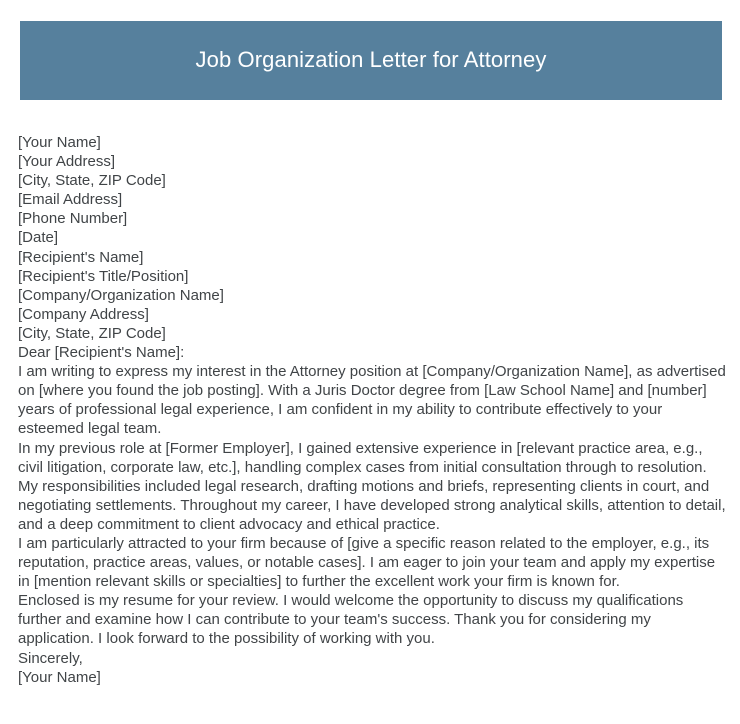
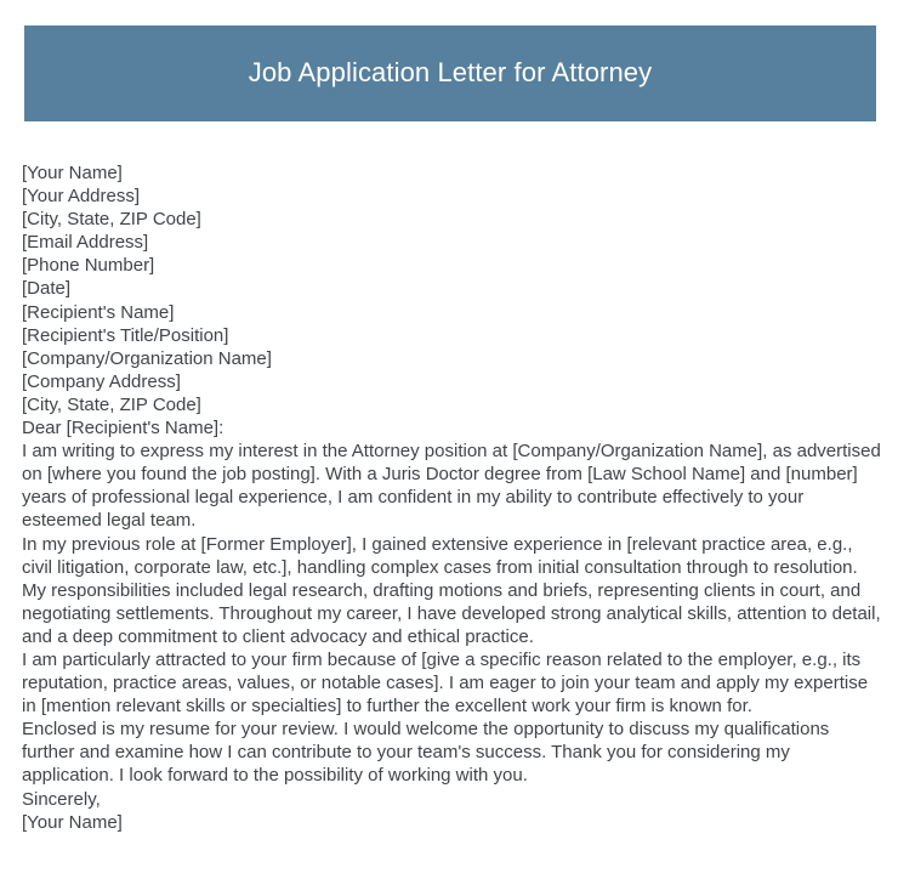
- Job Organization Letter for Attorney
+ Job Application Letter for Attorney
  [Your Name]
  [Your Address]
  [City, State, ZIP Code]
  [Email Address]
  [Phone Number]
  [Date]
  [Recipient's Name]
  [Recipient's Title/Position]
  [Company/Organization Name]
  [Company Address]
  [City, State, ZIP Code]
  Dear [Recipient's Name]:
  I am writing to express my interest in the Attorney position at [Company/Organization Name], as advertised on [where you found the job posting]. With a Juris Doctor degree from [Law School Name] and [number] years of professional legal experience, I am confident in my ability to contribute effectively to your esteemed legal team.
  In my previous role at [Former Employer], I gained extensive experience in [relevant practice area, e.g., civil litigation, corporate law, etc.], handling complex cases from initial consultation through to resolution. My responsibilities included legal research, drafting motions and briefs, representing clients in court, and negotiating settlements. Throughout my career, I have developed strong analytical skills, attention to detail, and a deep commitment to client advocacy and ethical practice.
  I am particularly attracted to your firm because of [give a specific reason related to the employer, e.g., its reputation, practice areas, values, or notable cases]. I am eager to join your team and apply my expertise in [mention relevant skills or specialties] to further the excellent work your firm is known for.
  Enclosed is my resume for your review. I would welcome the opportunity to discuss my qualifications further and examine how I can contribute to your team's success. Thank you for considering my application. I look forward to the possibility of working with you.
  Sincerely,
  [Your Name]
